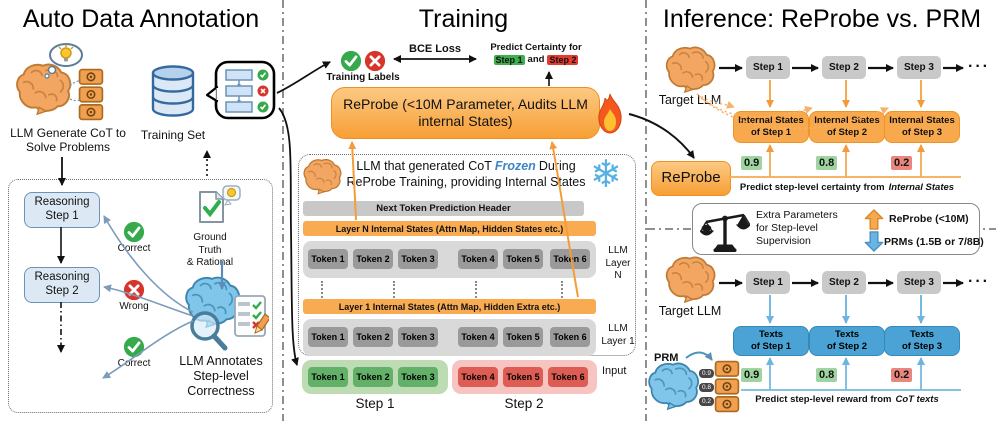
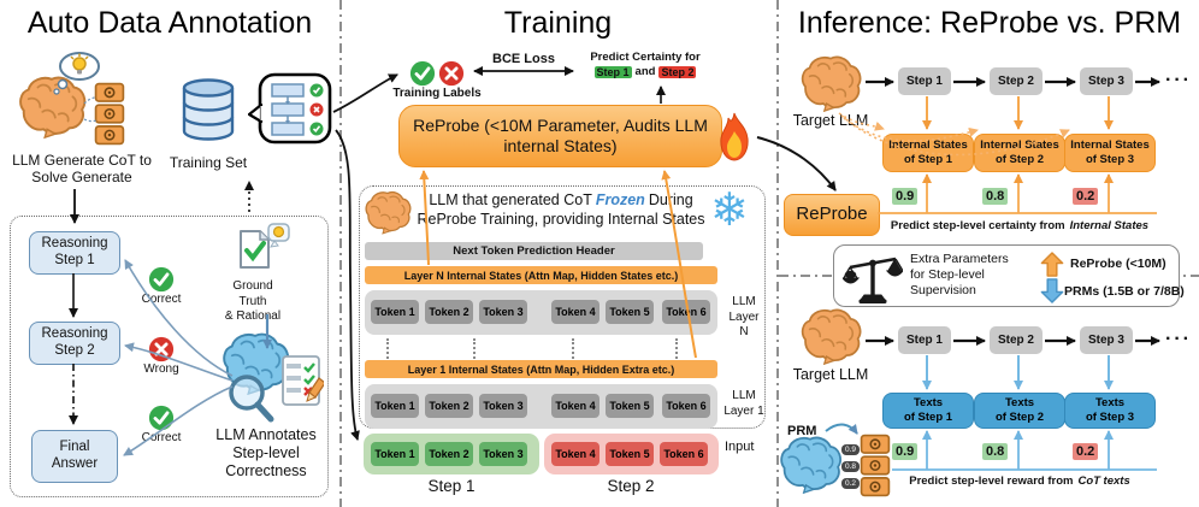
  Auto Data Annotation
- LLM Generate CoT to Solve Problems
+ LLM Generate CoT to Solve Generate
  Training Set
  Reasoning
  Step 1
  Reasoning
  Step 2
+ Final
+ Answer
  Correct
  Wrong
  Correct
  Ground
  Truth
  & Ratioal
  LLM Annotates
  Step-level
  Correctness
  Training
  Training Labels
  BCE Loss
  Predict Certainty for
  Step 1
  and
  Step 2
  ReProbe (<10M Parameter, Audits LLM internal States)
  ❄
  LLM that generated CoT Frozen Duing ReProbe Training, providing Internal States
  Next Token Prediction Header
  Layer N Internal States (Attn Map, Hidden States etc.)
  Token 1
  Token 2
  Token 3
  Token 4
  Token 5
  Tokn 6
  LLM
  Layer N
  Layer 1 Internal States (Attn Map, Hidden Extra etc.)
  Token 1
  Token 2
  Token 3
  Token 4
  Token 5
  Token 6
  LLM
  Layer 1
  Token 1
  Token 2
  Token 3
  Token 4
  Token 5
  Token 6
  Input
  Step 1
  Step 2
  Inference: ReProbe vs. PRM
  Target LM
  Step 1
  Step 2
  Step 3
  ···
  Internal States
  of Step 1
  Internaltates
  of Step 2
  Internal States
  of Step 3
  0.9
  0.8
  0.2
  ReProbe
  Predict step-level certainty from Internal States
  Extra Parameters
  for Step-level
  Supervision
  ReProbe (<10M)
  PRMs (1.5B or 7/8B)
  Target LLM
  Step 1
  Step 2
  Step 3
  ···
  Texts
  of Step 1
  Texts
  of Step 2
  Texts
  of Step 3
  0.9
  0.8
  0.2
  PRM
  Predict step-level reward from CoT texts
